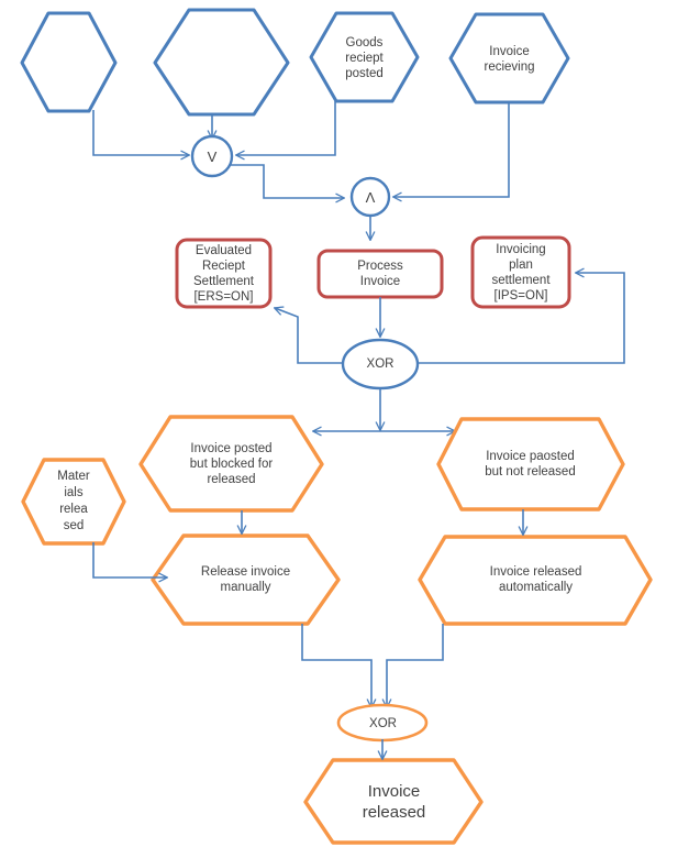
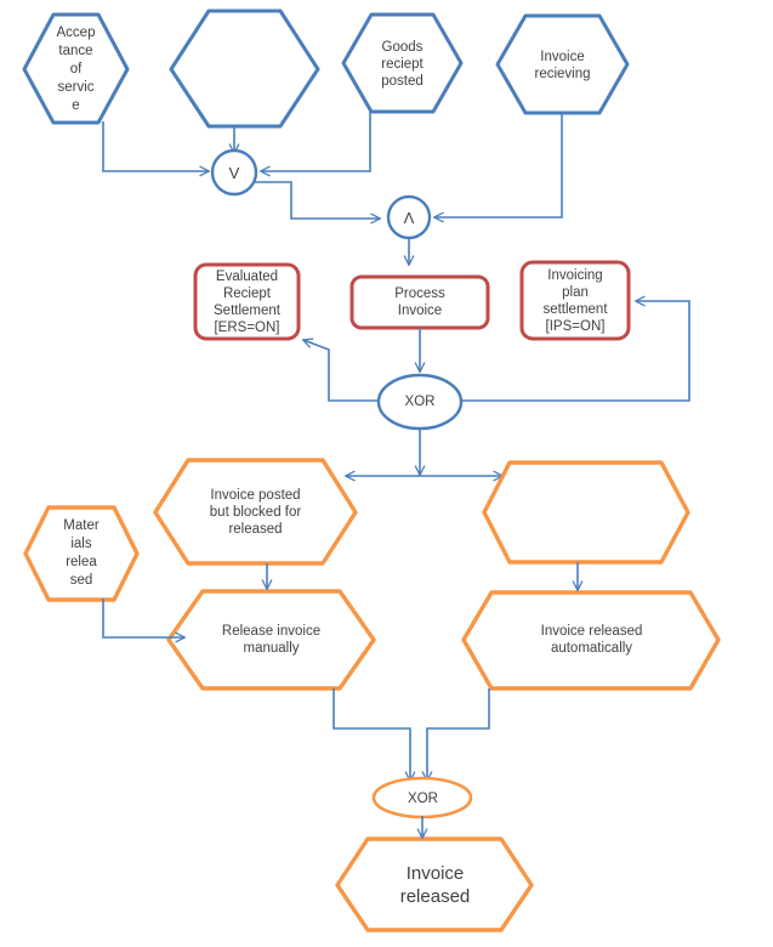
+ Accep
+ tance
+ of
+ servic
+ e
  Goods
  reciept
  posted
  Invoice
  recieving
  V
  Λ
  Evaluated
  Reciept
  Settlement
  [ERS=ON]
  Process
  Invoice
  Invoicing
  plan
  settlement
  [IPS=ON]
  XOR
  Invoice posted
  but blocked for
  released
- Invoice paosted
- but not released
  Mater
  ials
  relea
  sed
  Release invoice
  manually
  Invoice released
  automatically
  XOR
  Invoice
  released
